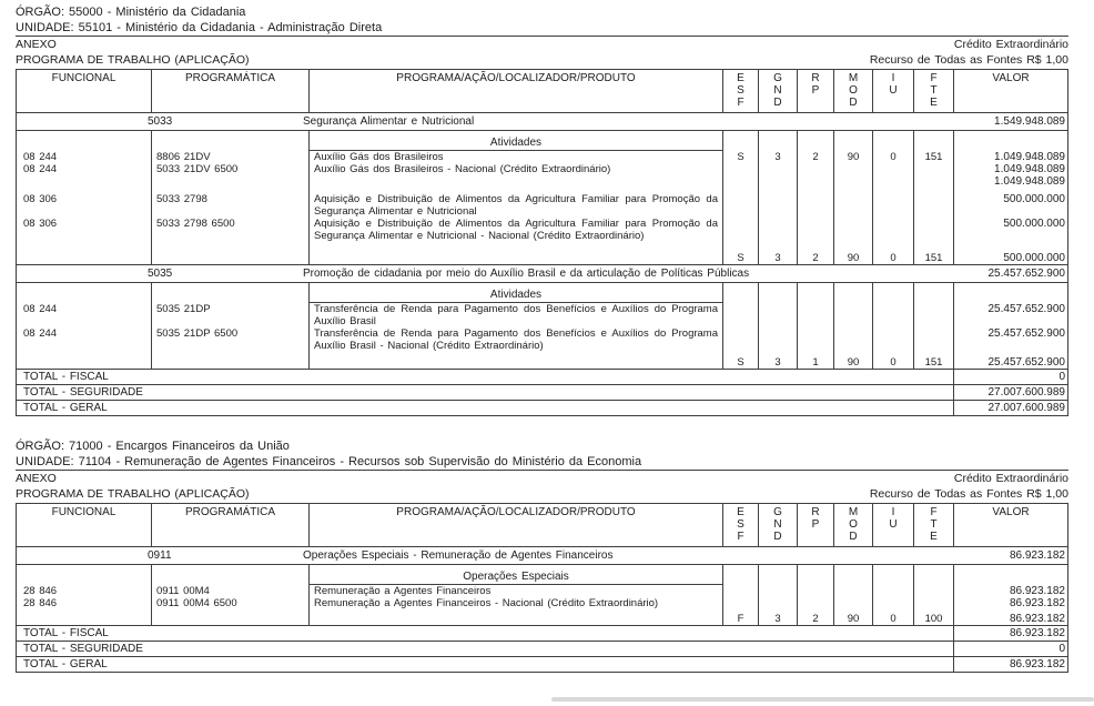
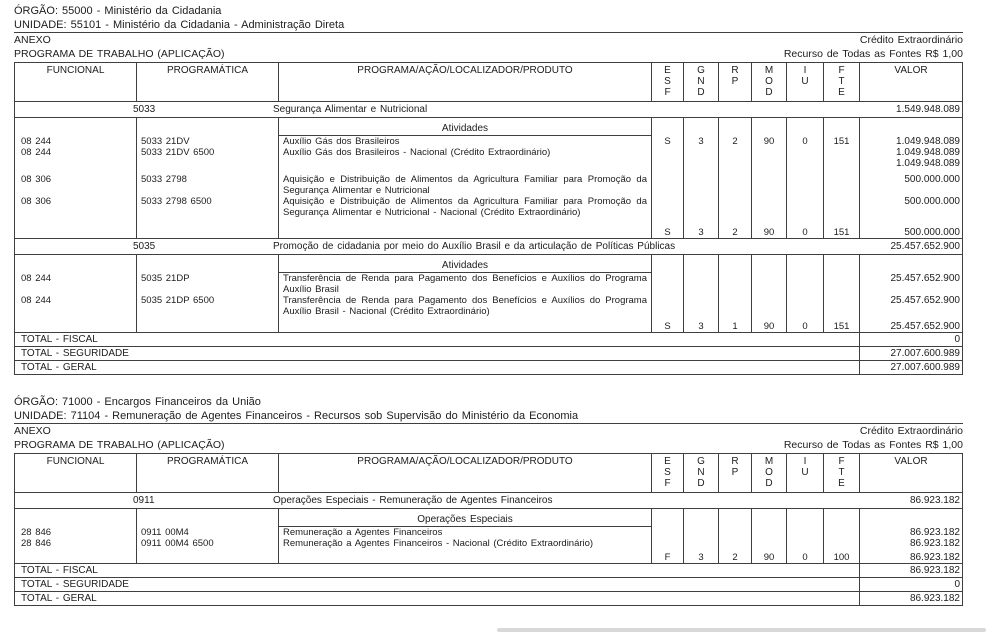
  ÓRGÃO: 55000 - Ministério da Cidadania
  UNIDADE: 55101 - Ministério da Cidadania - Administração Direta
  ANEXO
  Crédito Extraordinário
  PROGRAMA DE TRABALHO (APLICAÇÃO)
  Recurso de Todas as Fontes R$ 1,00
  FUNCIONAL
  PROGRAMÁTICA
  PROGRAMA/AÇÃO/LOCALIZADOR/PRODUTO
  E
  S
  F
  G
  N
  D
  R
  P
  M
  O
  D
  I
  U
  F
  T
  E
  VALOR
  5033
  Segurança Alimentar e Nutricional
  1.549.948.089
  Atividades
  08 244
- 8806 21DV
+ 5033 21DV
  Auxílio Gás dos Brasileiros
  S
  3
  2
  90
  0
  151
  1.049.948.089
  08 244
  5033 21DV 6500
  Auxílio Gás dos Brasileiros - Nacional (Crédito Extraordinário)
  1.049.948.089
  1.049.948.089
  08 306
  5033 2798
  Aquisição e Distribuição de Alimentos da Agricultura Familiar para Promoção da Segurança Alimentar e Nutricional
  500.000.000
  08 306
  5033 2798 6500
  Aquisição e Distribuição de Alimentos da Agricultura Familiar para Promoção da Segurança Alimentar e Nutricional - Nacional (Crédito Extraordinário)
  500.000.000
  S
  3
  2
  90
  0
  151
  500.000.000
  5035
  Promoção de cidadania por meio do Auxílio Brasil e da articulação de Políticas Públicas
  25.457.652.900
  Atividades
  08 244
  5035 21DP
  Transferência de Renda para Pagamento dos Benefícios e Auxílios do Programa Auxílio Brasil
  25.457.652.900
  08 244
  5035 21DP 6500
  Transferência de Renda para Pagamento dos Benefícios e Auxílios do Programa Auxílio Brasil - Nacional (Crédito Extraordinário)
  25.457.652.900
  S
  3
  1
  90
  0
  151
  25.457.652.900
  TOTAL - FISCAL
  0
  TOTAL - SEGURIDADE
  27.007.600.989
  TOTAL - GERAL
  27.007.600.989
  ÓRGÃO: 71000 - Encargos Financeiros da União
  UNIDADE: 71104 - Remuneração de Agentes Financeiros - Recursos sob Supervisão do Ministério da Economia
  ANEXO
  Crédito Extraordinário
  PROGRAMA DE TRABALHO (APLICAÇÃO)
  Recurso de Todas as Fontes R$ 1,00
  FUNCIONAL
  PROGRAMÁTICA
  PROGRAMA/AÇÃO/LOCALIZADOR/PRODUTO
  E
  S
  F
  G
  N
  D
  R
  P
  M
  O
  D
  I
  U
  F
  T
  E
  VALOR
  0911
  Operações Especiais - Remuneração de Agentes Financeiros
  86.923.182
  Operações Especiais
  28 846
  0911 00M4
  Remuneração a Agentes Financeiros
  86.923.182
  28 846
  0911 00M4 6500
  Remuneração a Agentes Financeiros - Nacional (Crédito Extraordinário)
  86.923.182
  F
  3
  2
  90
  0
  100
  86.923.182
  TOTAL - FISCAL
  86.923.182
  TOTAL - SEGURIDADE
  0
  TOTAL - GERAL
  86.923.182
